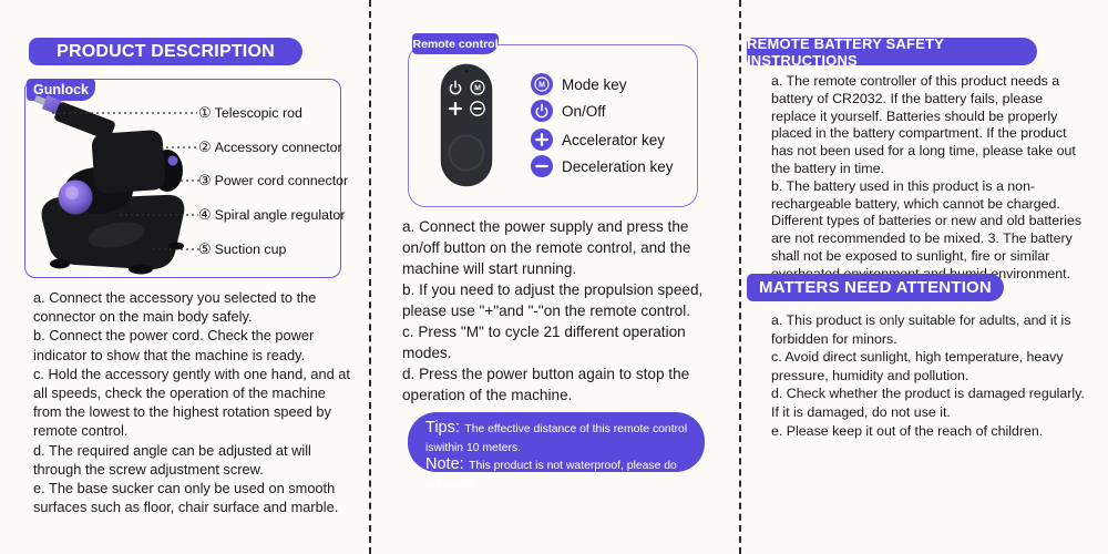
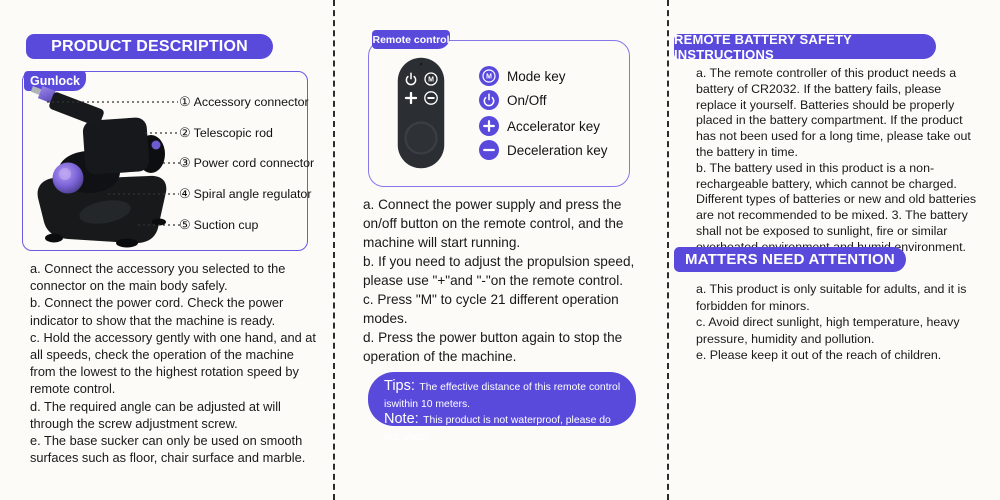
  PRODUCT DESCRIPTION
  Gunlock
  ①
- Telescopic rod
+ Accessory connector
  ②
- Accessory connector
+ Telescopic rod
  ③
  Power cord connector
  ④
  Spiral angle regulator
  ⑤
  Suction cup
  a. Connect the accessory you selected to the connector on the main body safely.
  b. Connect the power cord. Check the power indicator to show that the machine is ready.
  c. Hold the accessory gently with one hand, and at all speeds, check the operation of the machine from the lowest to the highest rotation speed by remote control.
  d. The required angle can be adjusted at will through the screw adjustment screw.
  e. The base sucker can only be used on smooth surfaces such as floor, chair surface and marble.
  Remote control
  Mode key
  On/Off
  Accelerator key
  Deceleration key
  a. Connect the power supply and press the on/off button on the remote control, and the machine will start running.
  b. If you need to adjust the propulsion speed, please use "+"and "-"on the remote control.
  c. Press "M" to cycle 21 different operation modes.
  d. Press the power button again to stop the operation of the machine.
  Tips: The effective distance of this remote control iswithin 10 meters.
  Note: This product is not waterproof, please do
  REMOTE BATTERY SAFETY INSTRUCTIONS
  a. The remote controller of this product needs a battery of CR2032. If the battery fails, please replace it yourself. Batteries should be properly placed in the battery compartment. If the product has not been used for a long time, please take out the battery in time.
  b. The battery used in this product is a non-rechargeable battery, which cannot be charged. Different types of batteries or new and old batteries are not recommended to be mixed. 3. The battery shall not be exposed to sunlight, fire or similar environment.
  MATTERS NEED ATTENTION
  a. This product is only suitable for adults, and it is forbidden for minors.
  c. Avoid direct sunlight, high temperature, heavy pressure, humidity and pollution.
- d. Check whether the product is damaged regularly. If it is damaged, do not use it.
  e. Please keep it out of the reach of children.
